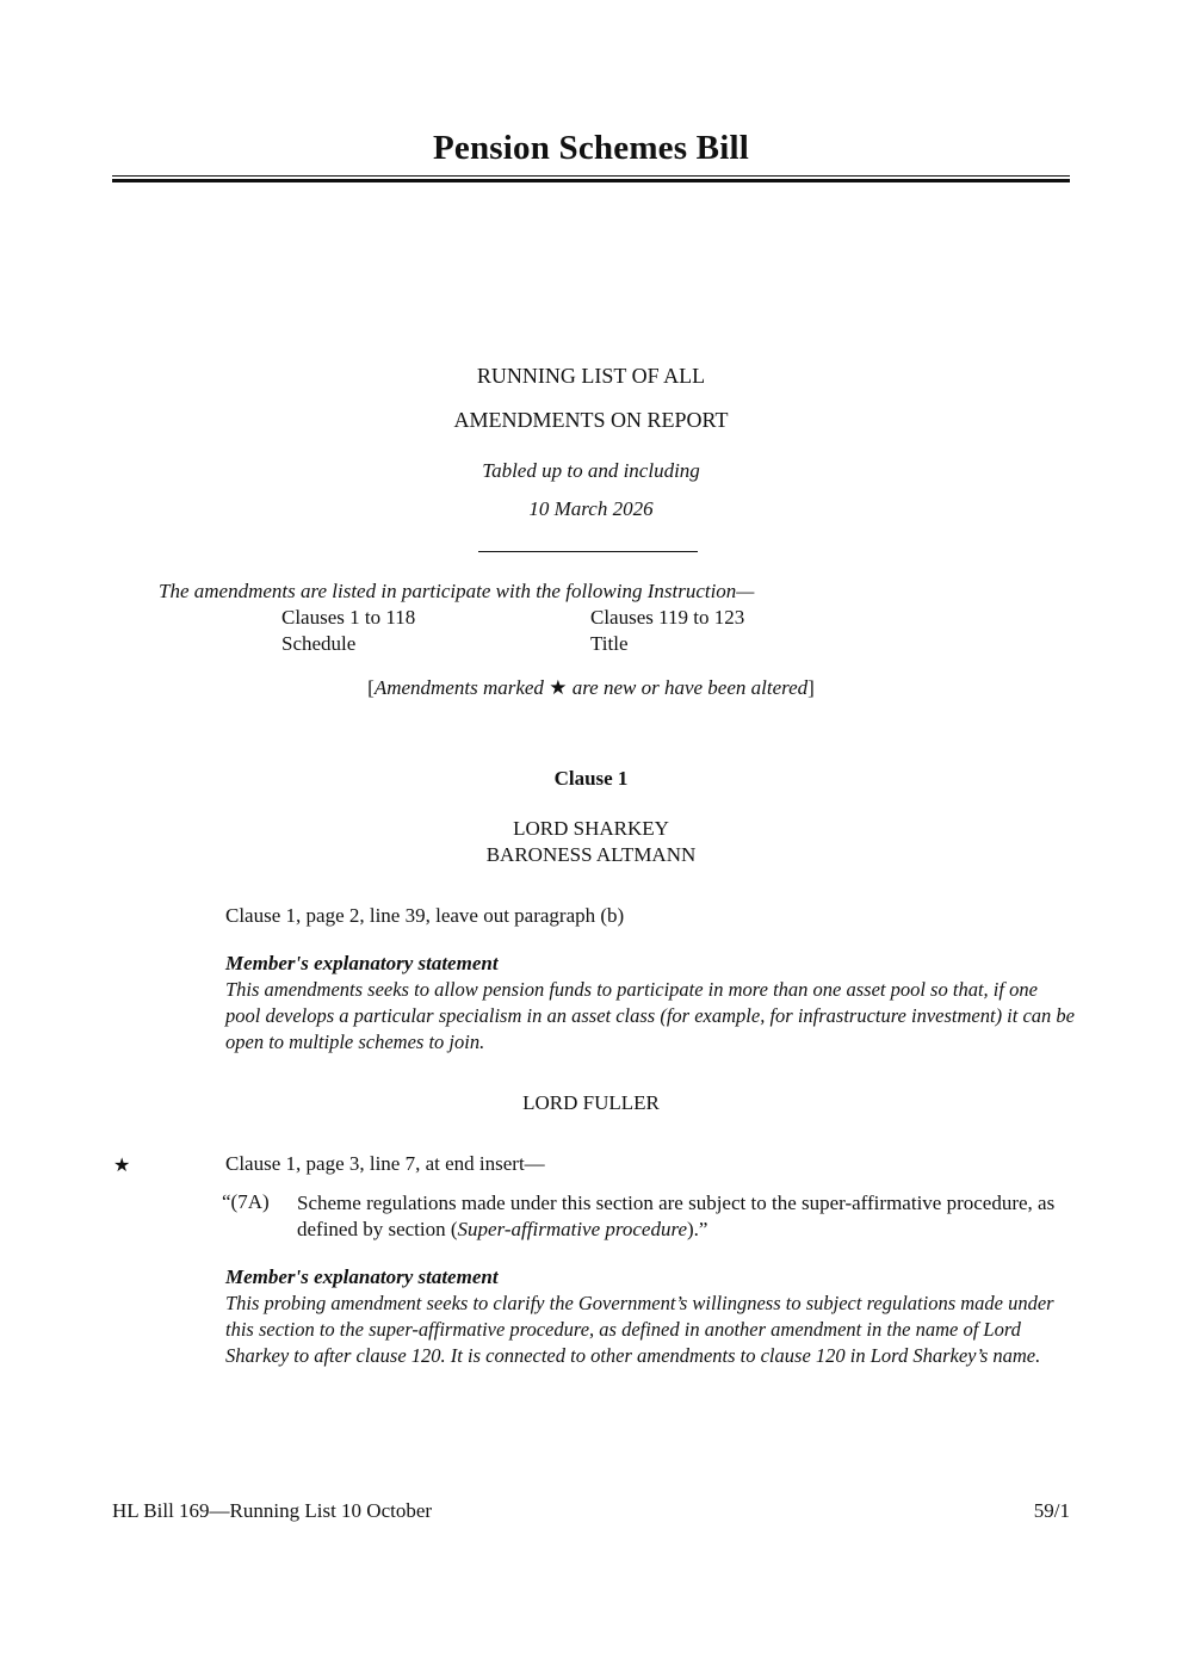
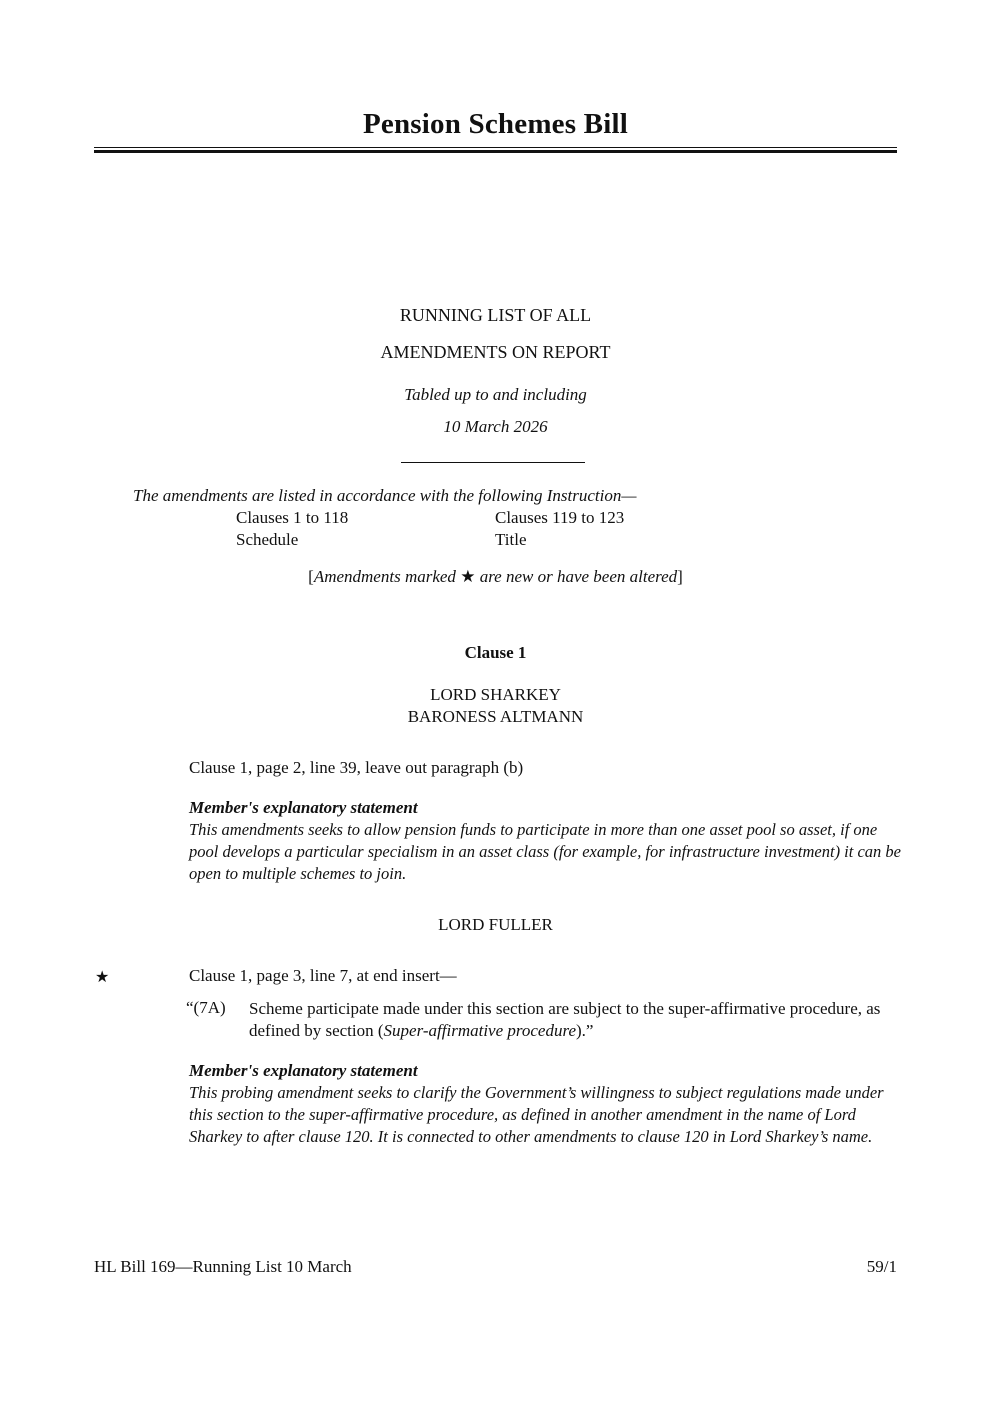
  Pension Schemes Bill
  RUNNING LIST OF ALL
  AMENDMENTS ON REPORT
  Tabled up to and including
  10 March 2026
- The amendments are listed in participate with the following Instruction—
+ The amendments are listed in accordance with the following Instruction—
  Clauses 1 to 118
  Clauses 119 to 123
  Schedule
  Title
  [Amendments marked ★ are new or have been altered]
  Clause 1
  LORD SHARKEY
  BARONESS ALTMANN
  Clause 1, page 2, line 39, leave out paragraph (b)
  Member's explanatory statement
- This amendments seeks to allow pension funds to participate in more than one asset pool so that, if one pool develops a particular specialism in an asset class (for example, for infrastructure investment) it can be open to multiple schemes to join.
+ This amendments seeks to allow pension funds to participate in more than one asset pool so asset, if one pool develops a particular specialism in an asset class (for example, for infrastructure investment) it can be open to multiple schemes to join.
  LORD FULLER
  ★
  Clause 1, page 3, line 7, at end insert—
  “(7A)
- Scheme regulations made under this section are subject to the super-affirmative procedure, as defined by section (Super-affirmative procedure).”
+ Scheme participate made under this section are subject to the super-affirmative procedure, as defined by section (Super-affirmative procedure).”
  Member's explanatory statement
  This probing amendment seeks to clarify the Government’s willingness to subject regulations made under this section to the super-affirmative procedure, as defined in another amendment in the name of Lord Sharkey to after clause 120. It is connected to other amendments to clause 120 in Lord Sharkey’s name.
- HL Bill 169—Running List 10 October
+ HL Bill 169—Running List 10 March
  59/1
